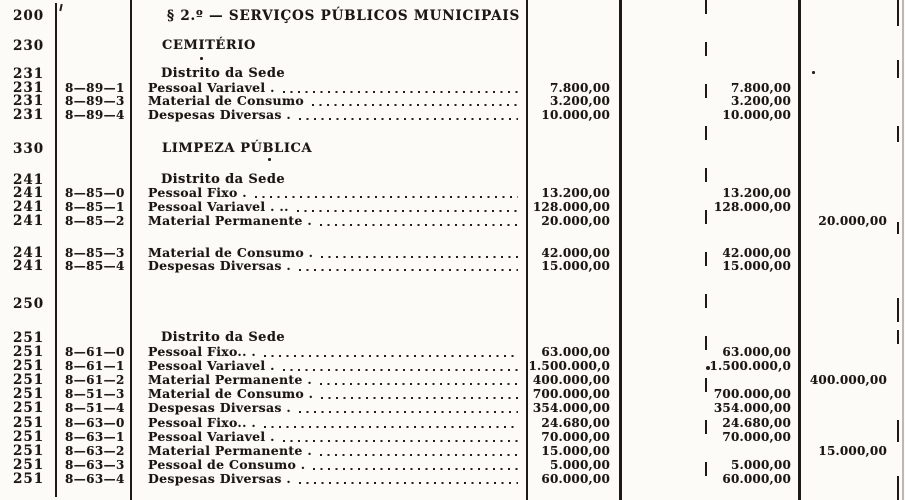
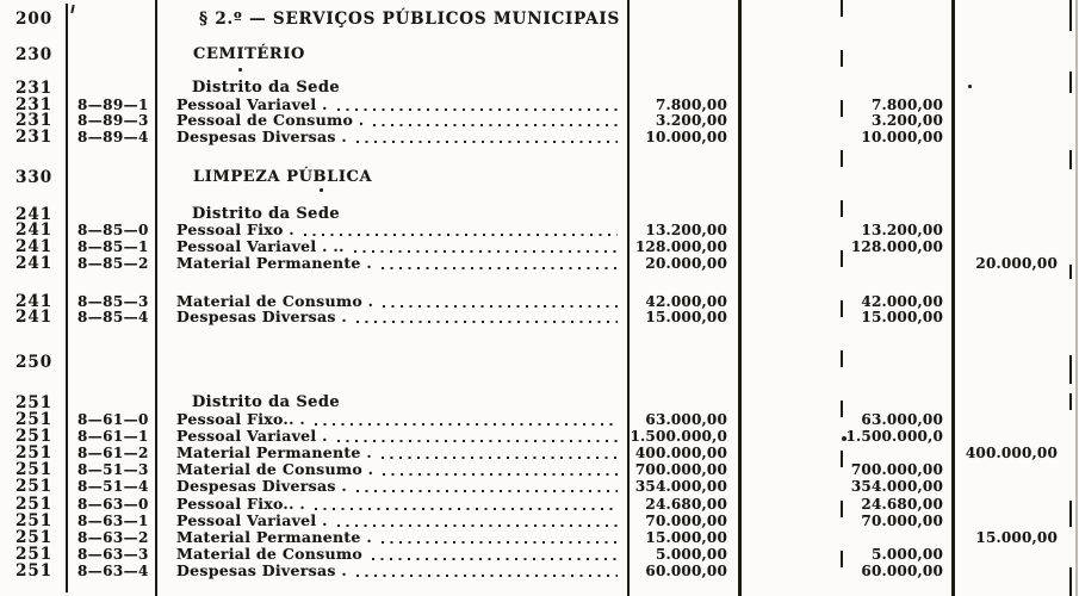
  200
  § 2.º — SERVIÇOS PÚBLICOS MUNICIPAIS
  230
  CEMITÉRIO
  231
  Distrito da Sede
  231
  8—89—1
  Pessoal Variavel .
  7.800,00
  7.800,00
  231
  8—89—3
- Material de Consumo
+ Pessoal de Consumo .
  3.200,00
  3.200,00
  231
  8—89—4
  Despesas Diversas .
  10.000,00
  10.000,00
  330
  LIMPEZA PÚBLICA
  241
  Distrito da Sede
  241
  8—85—0
  Pessoal Fixo .
  13.200,00
  13.200,00
  241
  8—85—1
  Pessoal Variavel . ..
  128.000,00
  128.000,00
  241
  8—85—2
  Material Permanente .
  20.000,00
  20.000,00
  241
  8—85—3
  Material de Consumo .
  42.000,00
  42.000,00
  241
  8—85—4
  Despesas Diversas .
  15.000,00
  15.000,00
  250
  251
  Distrito da Sede
  251
  8—61—0
  Pessoal Fixo.. .
  63.000,00
  63.000,00
  251
  8—61—1
  Pessoal Variavel .
  1.500.000,0
  1.500.000,0
  251
  8—61—2
  Material Permanente .
  400.000,00
  400.000,00
  251
  8—51—3
  Material de Consumo .
  700.000,00
  700.000,00
  251
  8—51—4
  Despesas Diversas .
  354.000,00
  354.000,00
  251
  8—63—0
  Pessoal Fixo.. .
  24.680,00
  24.680,00
  251
  8—63—1
  Pessoal Variavel .
  70.000,00
  70.000,00
  251
  8—63—2
  Material Permanente .
  15.000,00
  15.000,00
  251
  8—63—3
- Pessoal de Consumo .
+ Material de Consumo
  5.000,00
  5.000,00
  251
  8—63—4
  Despesas Diversas .
  60.000,00
  60.000,00
